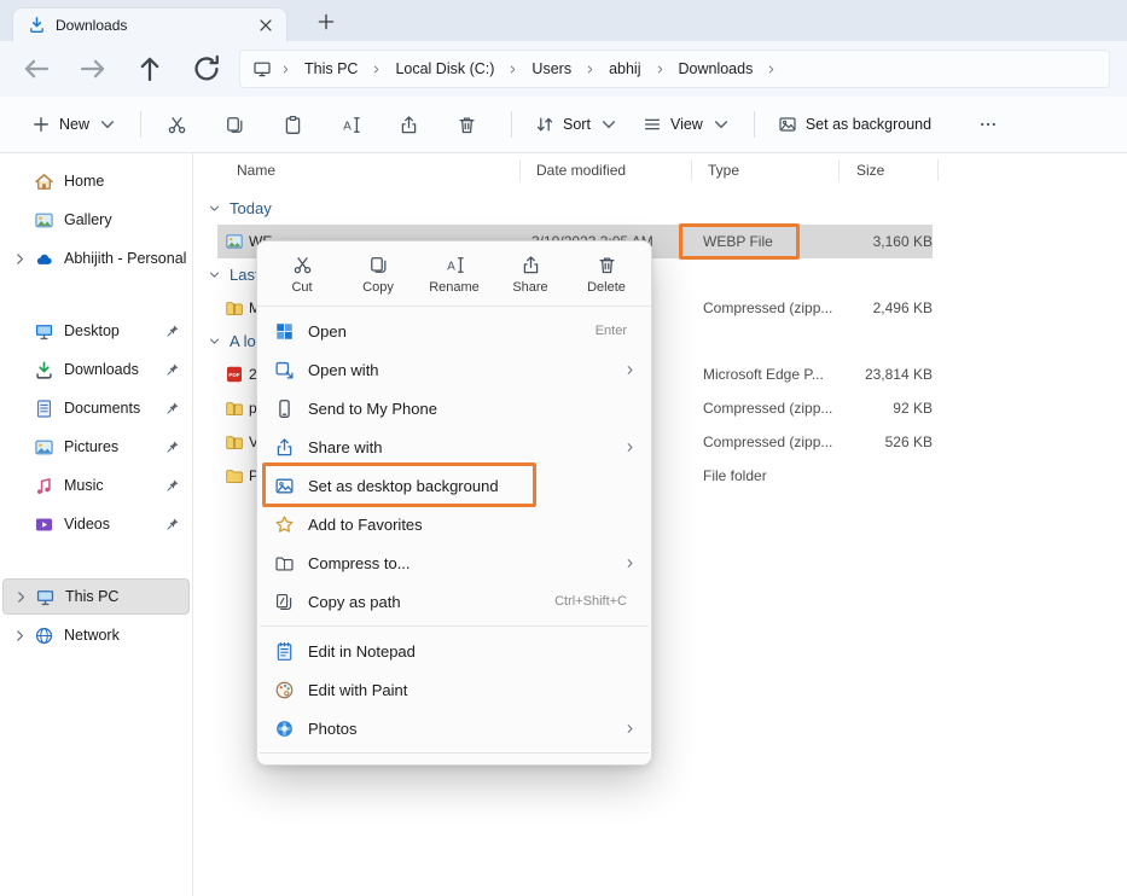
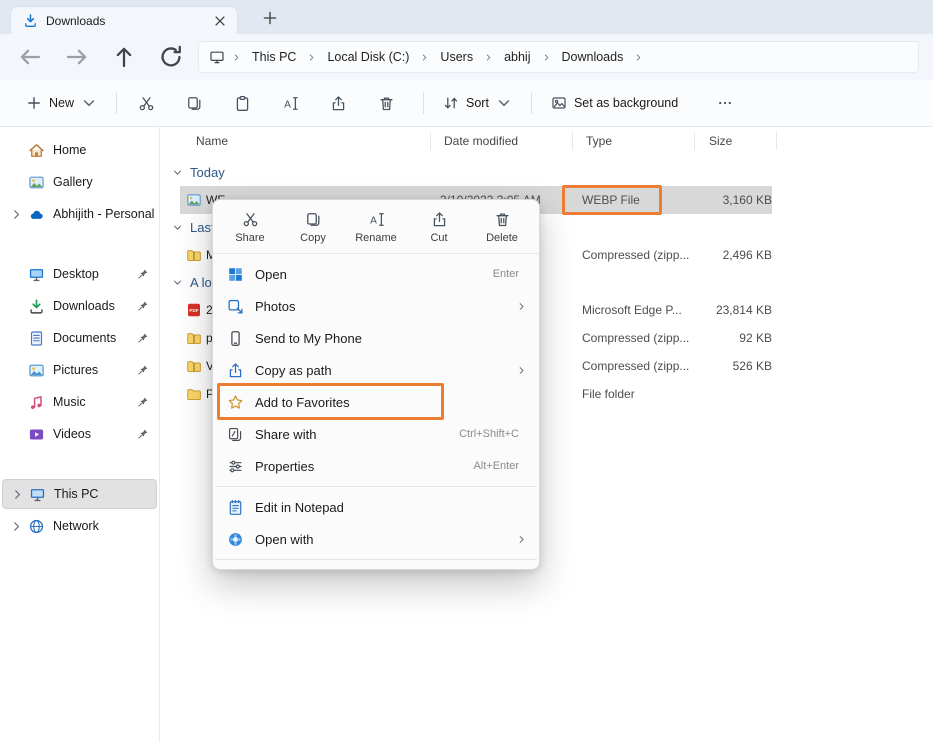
  Downloads
  This PC
  Local Disk (C:)
  Users
  abhij
  Downloads
  New
  A
  Sort
- View
  Set as background
  Home
  Gallery
  Abhijith - Personal
  Desktop
  Downloads
  Documents
  Pictures
  Music
  Videos
  This PC
  Network
  Name
  Date modified
  Type
  Size
  Today
  WEBP File
  3,160 KB
  Las
  M
  Compressed (zipp...
  2,496 KB
  A lo
  Microsoft Edge P...
  23,814 KB
  Compressed (zipp...
  92 KB
  Compressed (zipp...
  526 KB
  File folder
- Cut
+ Share
  Copy
  A
  Rename
- Share
+ Cut
  Delete
  Open
  Enter
- Open with
+ Photos
  Send to My Phone
- Share with
+ Copy as path
- Set as desktop background
  Add to Favorites
- Compress to...
- Copy as path
+ Share with
  Ctrl+Shift+C
+ Properties
+ Alt+Enter
  Edit in Notepad
- Edit with Paint
- Photos
+ Open with
